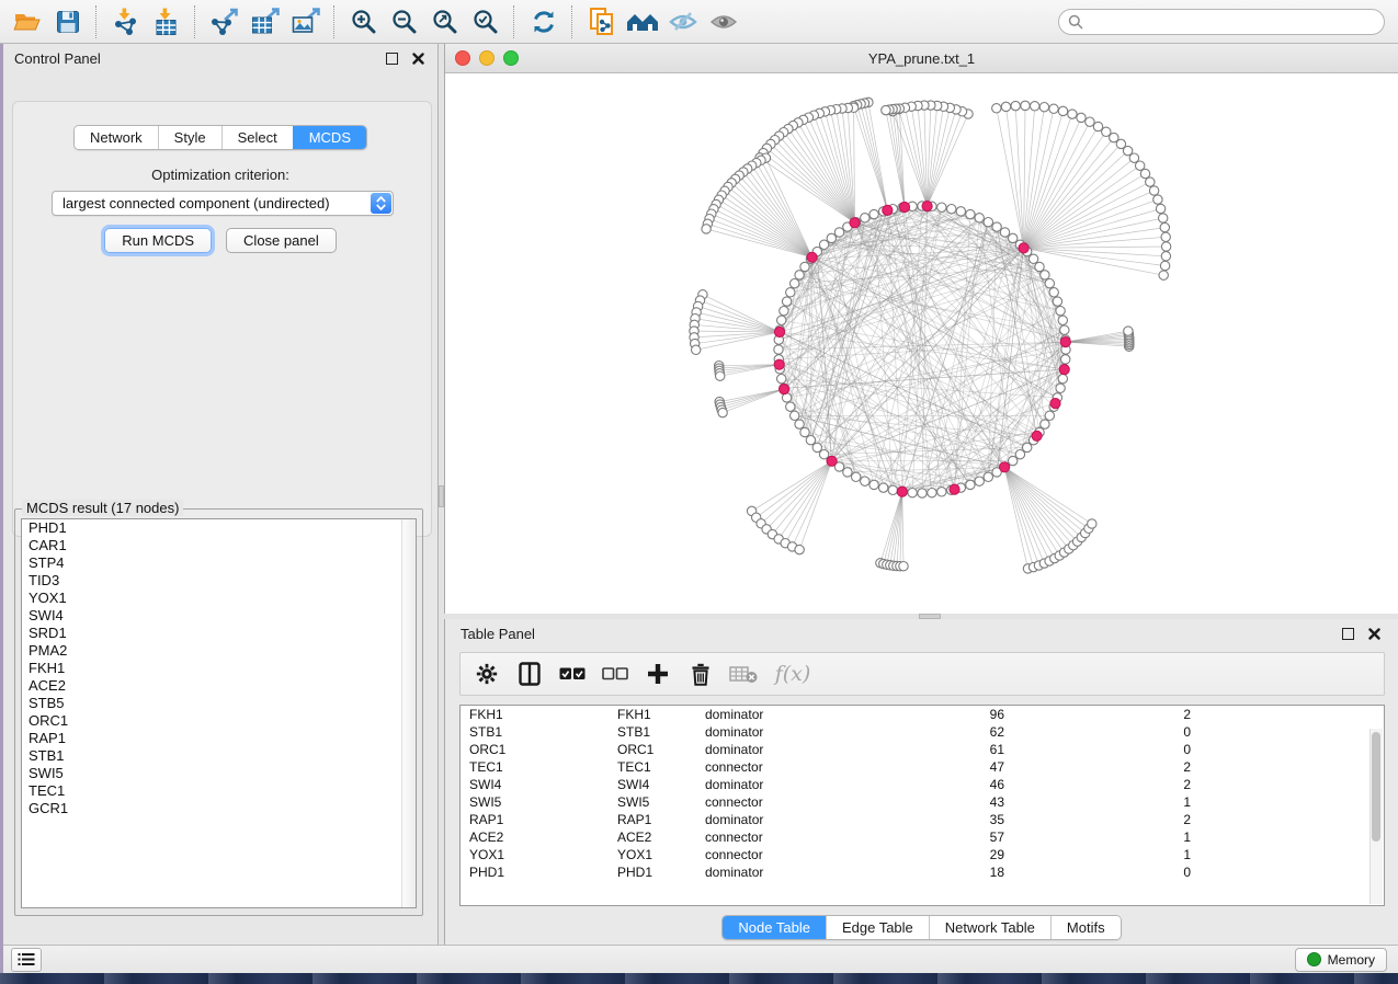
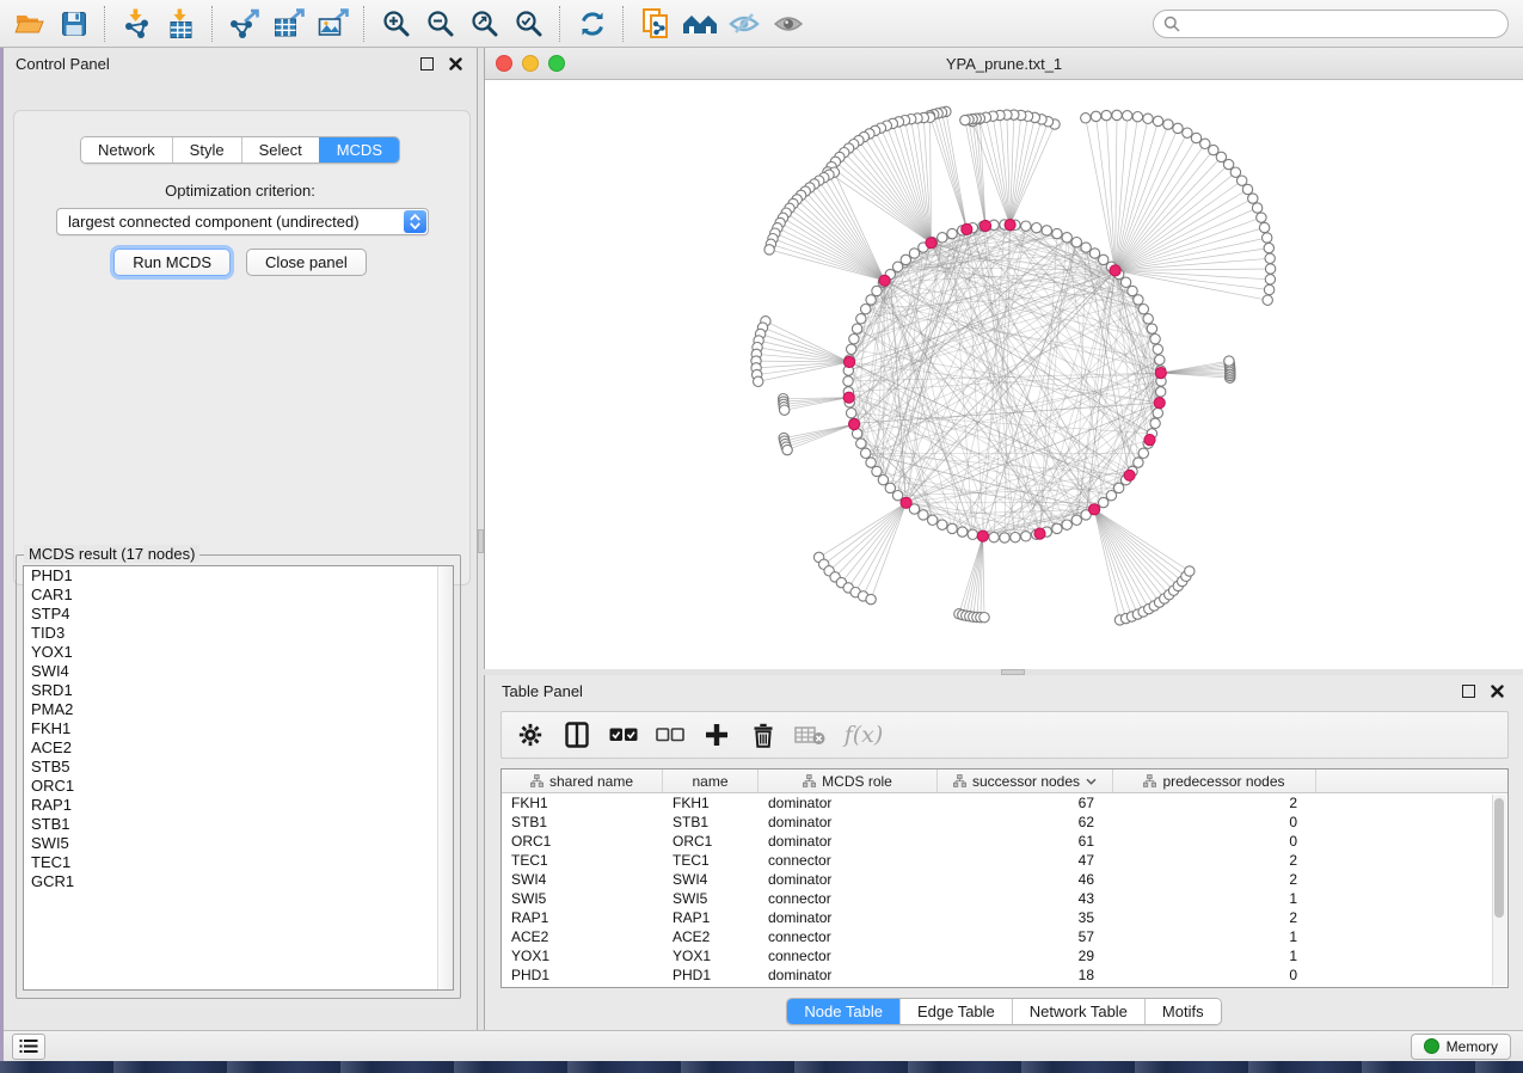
  Control Panel
  Network
  Style
  Select
  MCDS
  Optimization criterion:
  largest connected component (undirected)
  Run MCDS
  Close panel
  MCDS result (17 nodes)
  PHD1
  CAR1
  STP4
  TID3
  YOX1
  SWI4
  SRD1
  PMA2
  FKH1
  ACE2
  STB5
  ORC1
  RAP1
  STB1
  SWI5
  TEC1
  GCR1
  YPA_prune.txt_1
  Table Panel
  f(x)
+ shared name
+ name
+ MCDS role
+ successor nodes
+ predecessor nodes
  FKH1
  FKH1
  dominator
- 96
+ 67
  2
  STB1
  STB1
  dominator
  62
  0
  ORC1
  ORC1
  dominator
  61
  0
  TEC1
  TEC1
  connector
  47
  2
  SWI4
  SWI4
  dominator
  46
  2
  SWI5
  SWI5
  connector
  43
  1
  RAP1
  RAP1
  dominator
  35
  2
  ACE2
  ACE2
  connector
  57
  1
  YOX1
  YOX1
  connector
  29
  1
  PHD1
  PHD1
  dominator
  18
  0
  Node Table
  Edge Table
  Network Table
  Motifs
  Memory
